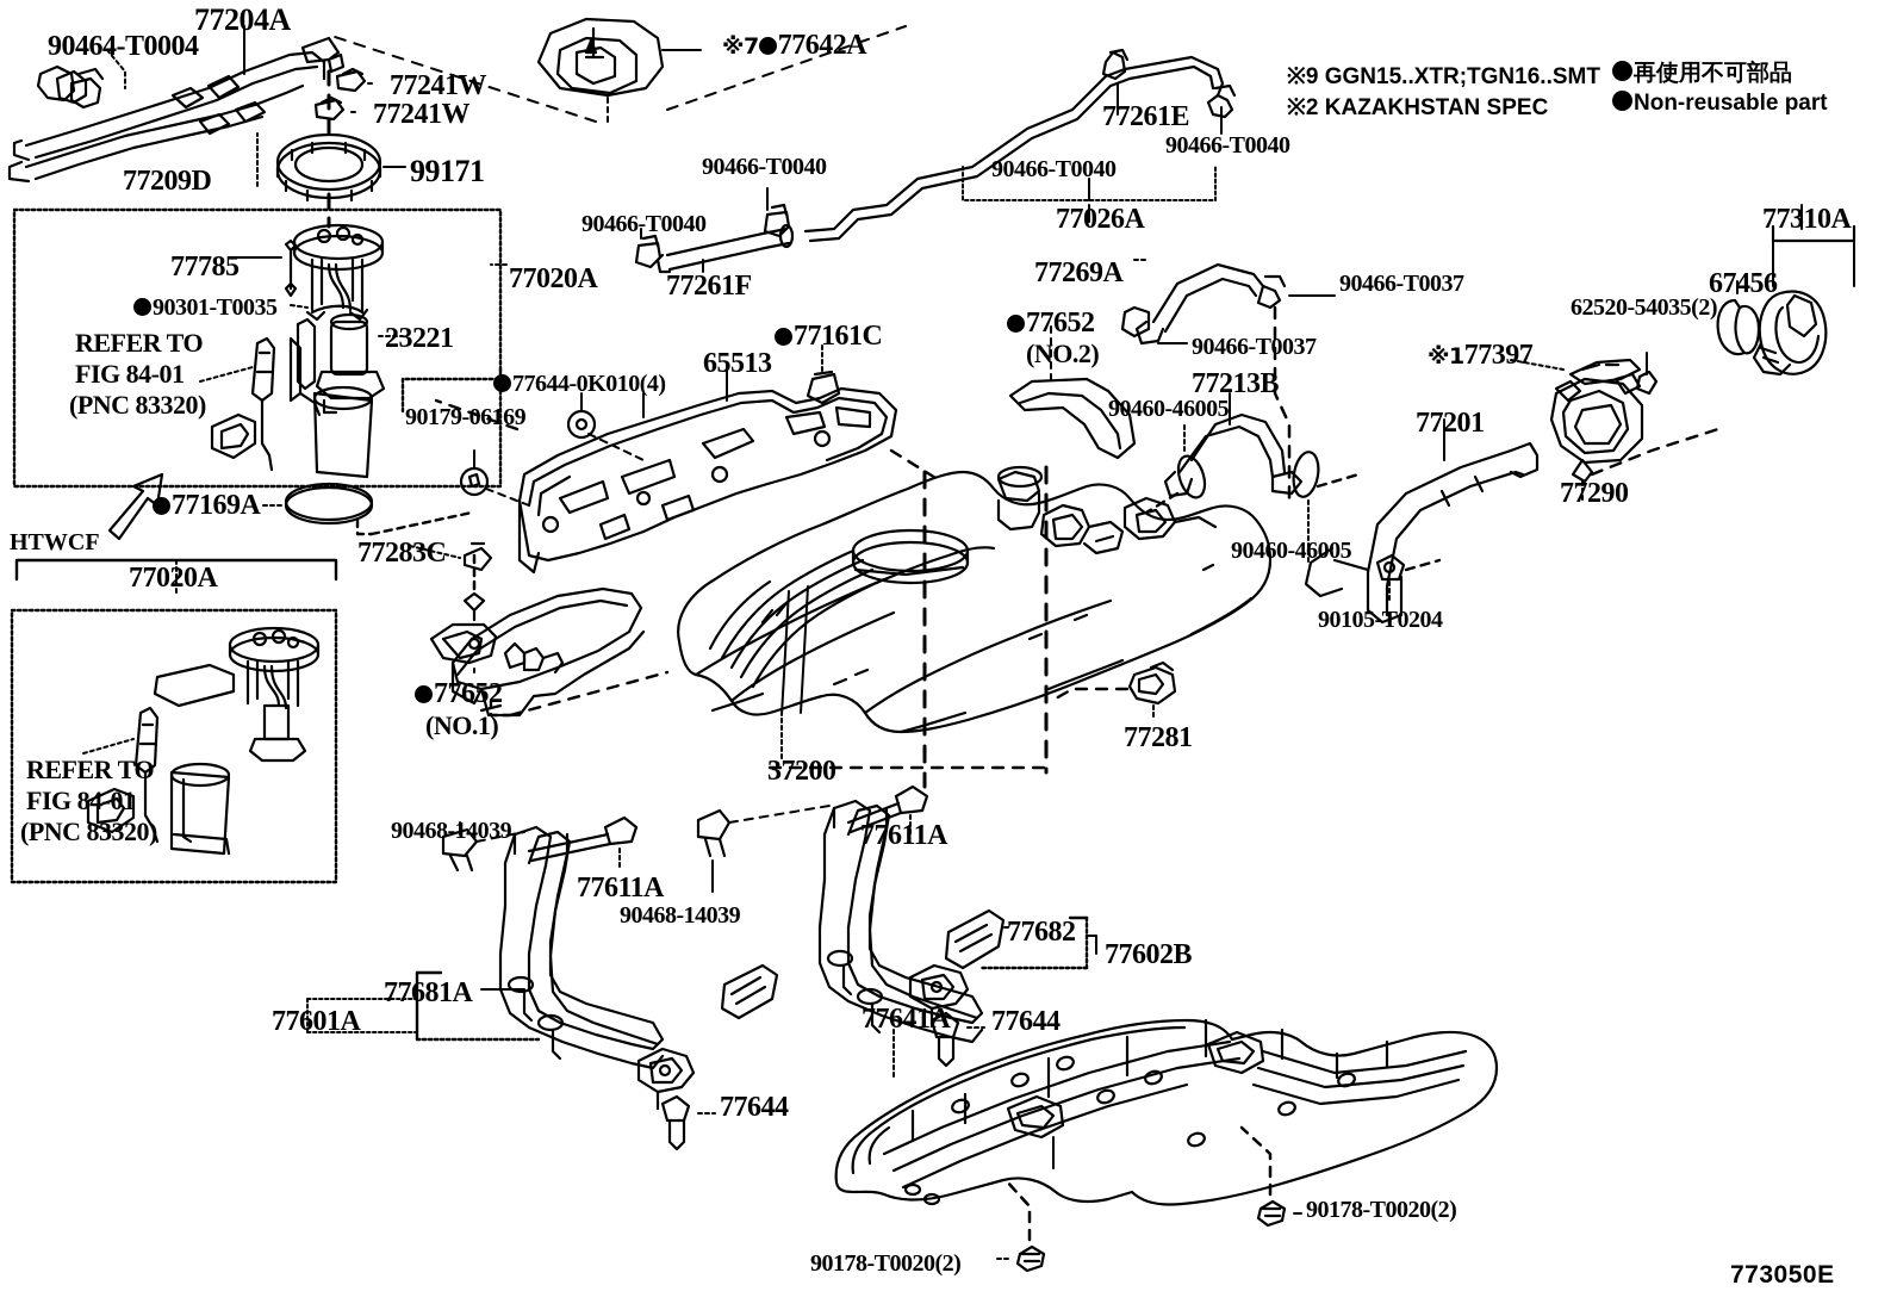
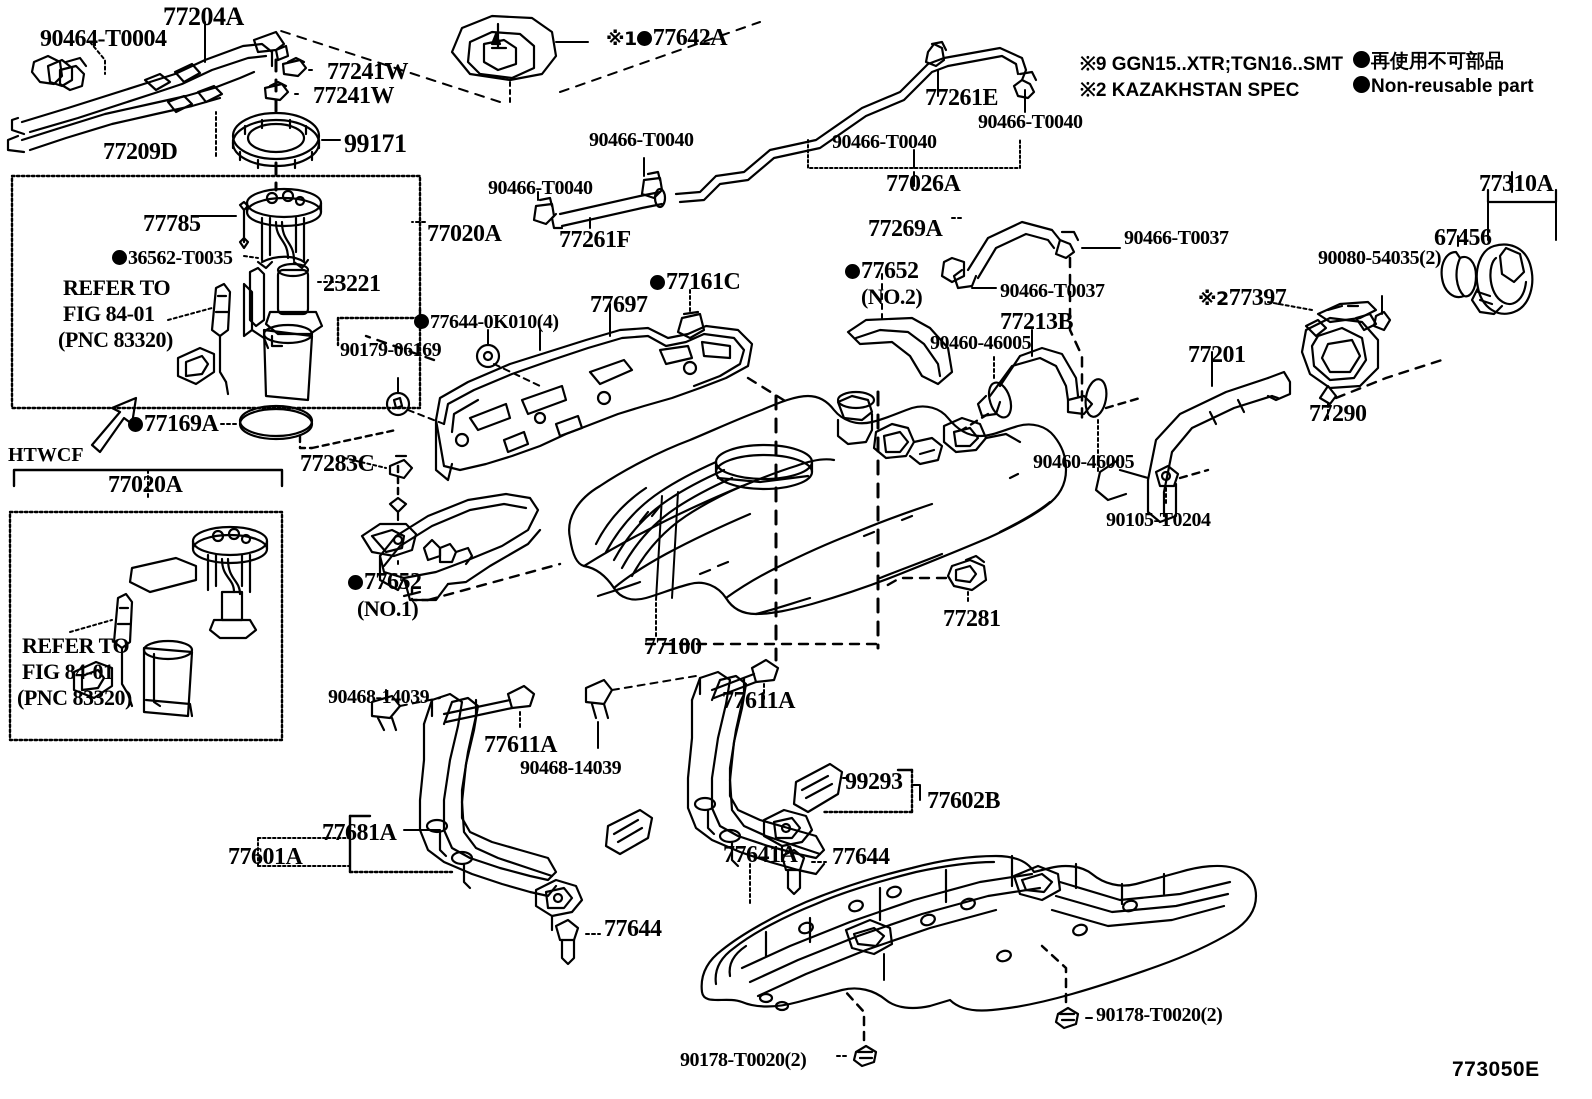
  90464-T0004
  77204A
  77241W
  77241W
  77209D
  99171
- ※7 77642A
+ ※1 77642A
  77261E
  90466-T0040
  90466-T0040
  90466-T0040
  90466-T0040
  77026A
  77261F
  77020A
  77785
- 90301-T0035
+ 36562-T0035
  23221
  90179-06169
  77644-0K010(4)
- 65513
+ 77697
  77161C
  77652
  (NO.2)
  77269A
  90466-T0037
  90466-T0037
  77213B
  90460-46005
  90460-46005
  77201
- ※177397
+ ※277397
- 62520-54035(2)
+ 90080-54035(2)
  77310A
  67456
  77290
  90105-T0204
  77169A
  77283C
  77652
  (NO.1)
  77020A
  77281
- 37200
+ 77100
  90468-14039
  77611A
  77611A
  90468-14039
- 77682
+ 99293
  77602B
  77681A
  77601A
  77644
  77641A
  77644
  90178-T0020(2)
  90178-T0020(2)
  ※9 GGN15..XTR;TGN16..SMT
  ※2 KAZAKHSTAN SPEC
  再使用不可部品
  Non-reusable part
  REFER TO
  FIG 84-01
  (PNC 83320)
  REFER TO
  FIG 84-01
  (PNC 83320)
  HTWCF
  773050E
